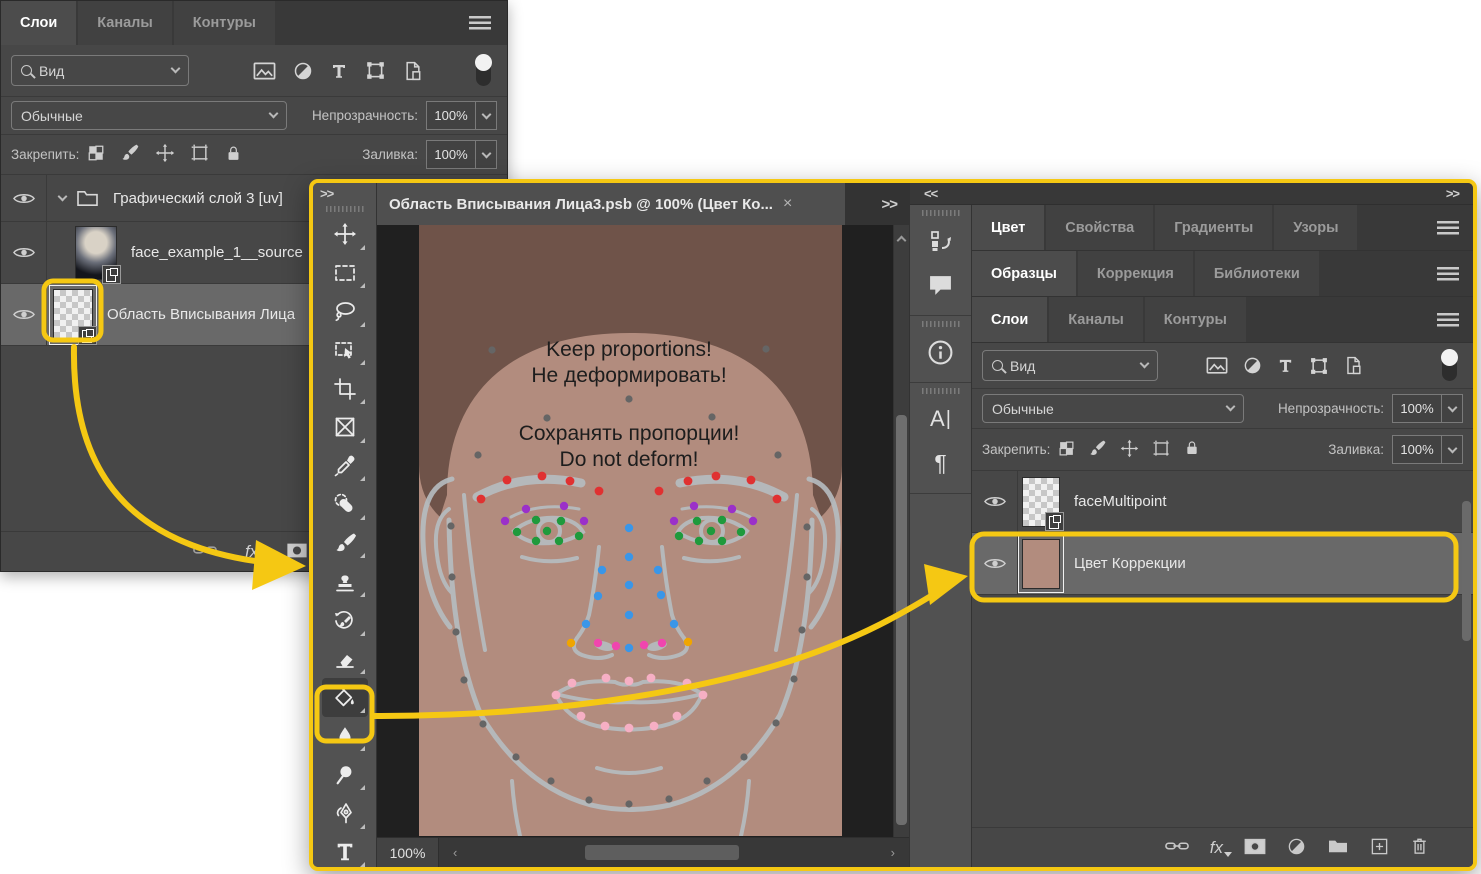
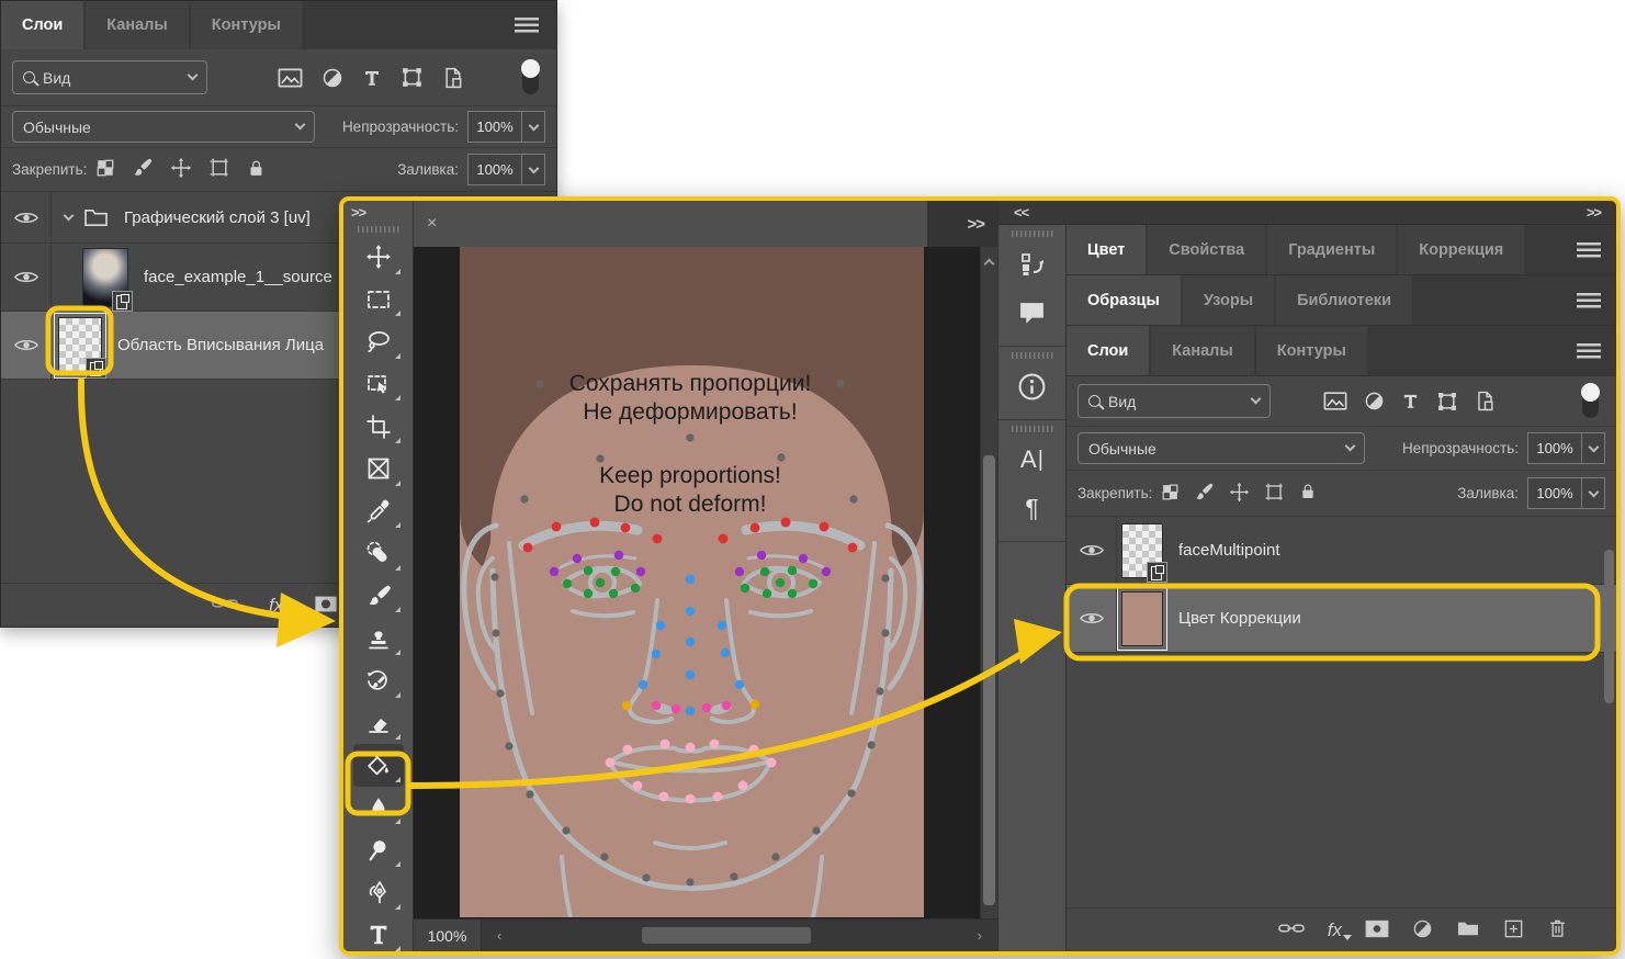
  Слои
  Каналы
  Контуры
  Вид
  Обычные
  Непрозрачность:
  100%
  Закрепить:
  Заливка:
  100%
  Графический слой 3 [uv]
  face_example_1__source
  Область Вписывания Лица
  fx
  >>
- Область Вписывания Лица3.psb @ 100% (Цвет Ко...
  ×
  >>
- Keep proportions!
+ Сохранять пропорции!
  Не деформировать!
- Сохранять пропорции!
+ Keep proportions!
  Do not deform!
  100%
  ‹
  ›
  <<
  >>
  A
  |
  ¶
  Цвет
  Свойства
  Градиенты
- Узоры
+ Коррекция
  Образцы
- Коррекция
+ Узоры
  Библиотеки
  Слои
  Каналы
  Контуры
  Вид
  Обычные
  Непрозрачность:
  100%
  Закрепить:
  Заливка:
  100%
  faceMultipoint
  Цвет Коррекции
  fx
